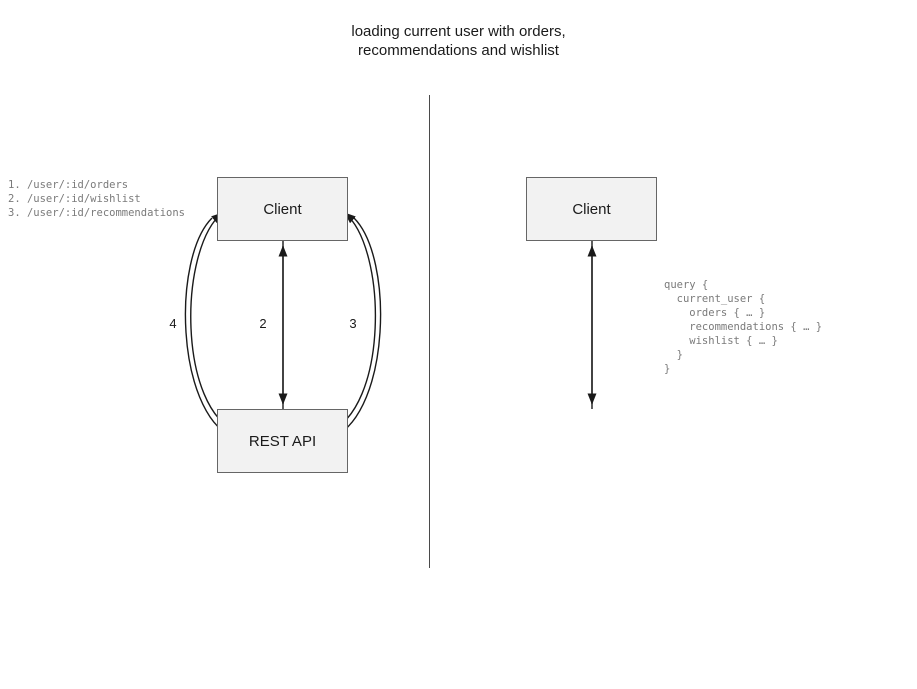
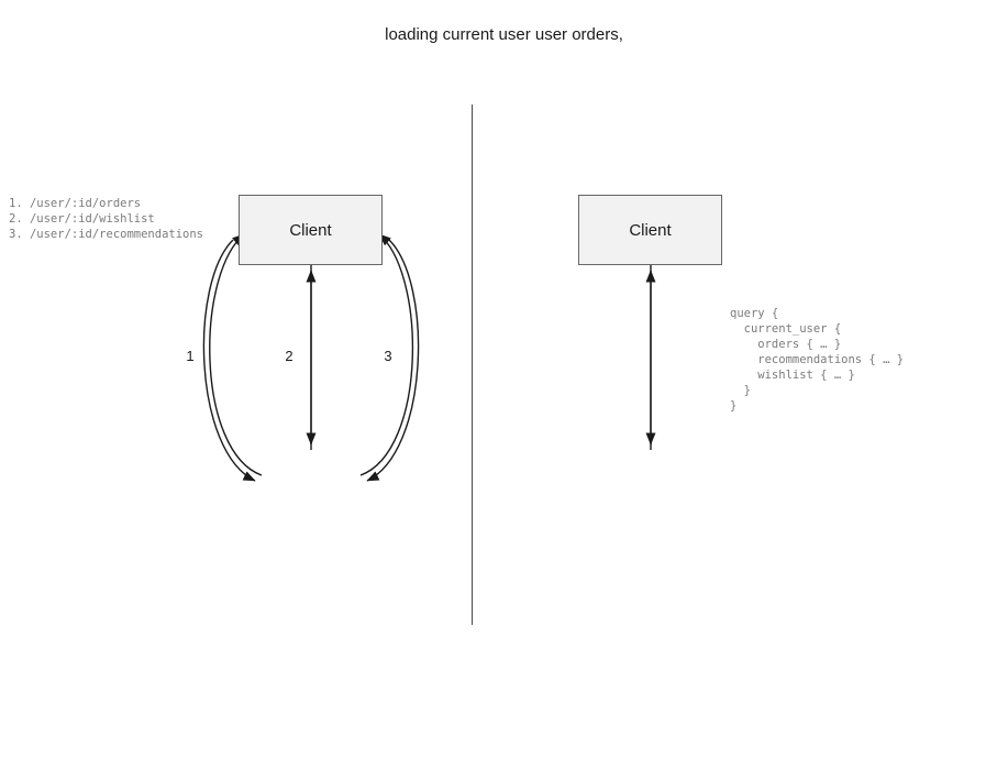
- loading current user with orders,
+ loading current user user orders,
- recommendations and wishlist
  Client
- REST API
  Client
  1. /user/:id/orders
  2. /user/:id/wishlist
  3. /user/:id/recommendations
  query {
  current_user {
  orders { … }
  recommendations { … }
  wishlist { … }
  }
  }
- 4
+ 1
  2
  3
